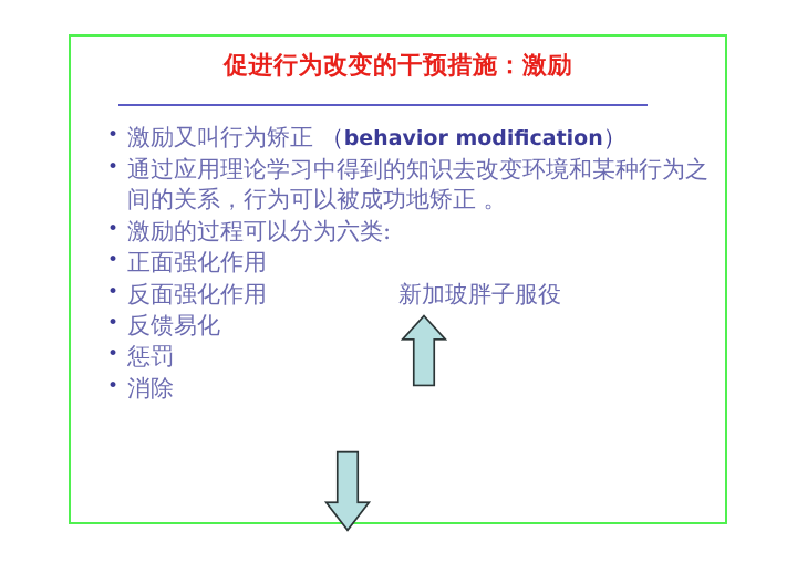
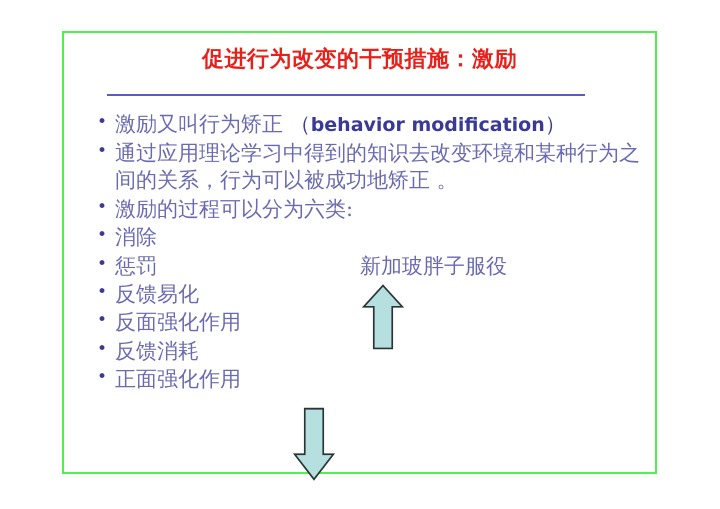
  促进行为改变的干预措施：激励
  激励又叫行为矫正 （behavior modification）
  通过应用理论学习中得到的知识去改变环境和某种行为之间的关系，行为可以被成功地矫正 。
  激励的过程可以分为六类:
- 正面强化作用
+ 消除
- 反面强化作用
+ 惩罚
  新加玻胖子服役
  反馈易化
- 惩罚
+ 反面强化作用
+ 反馈消耗
- 消除
+ 正面强化作用
